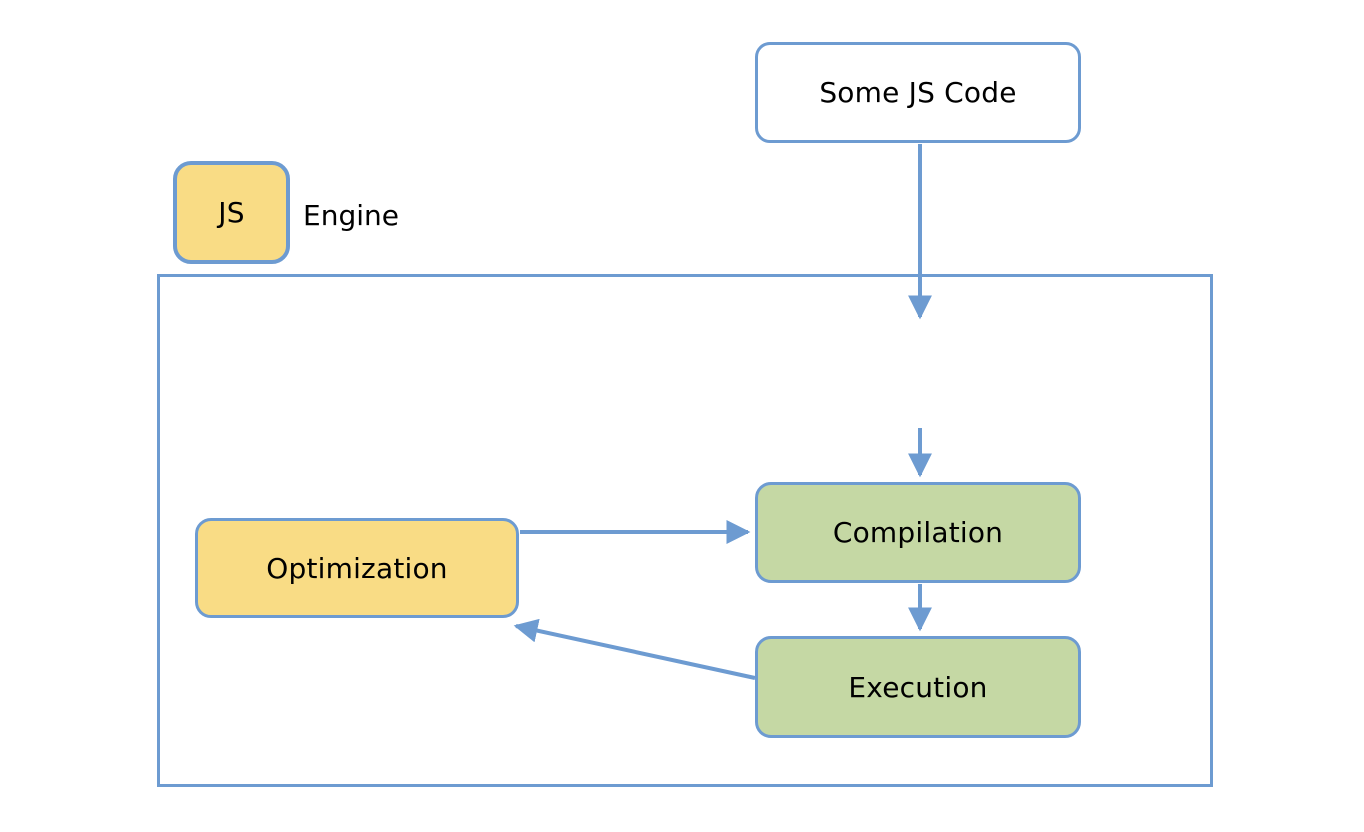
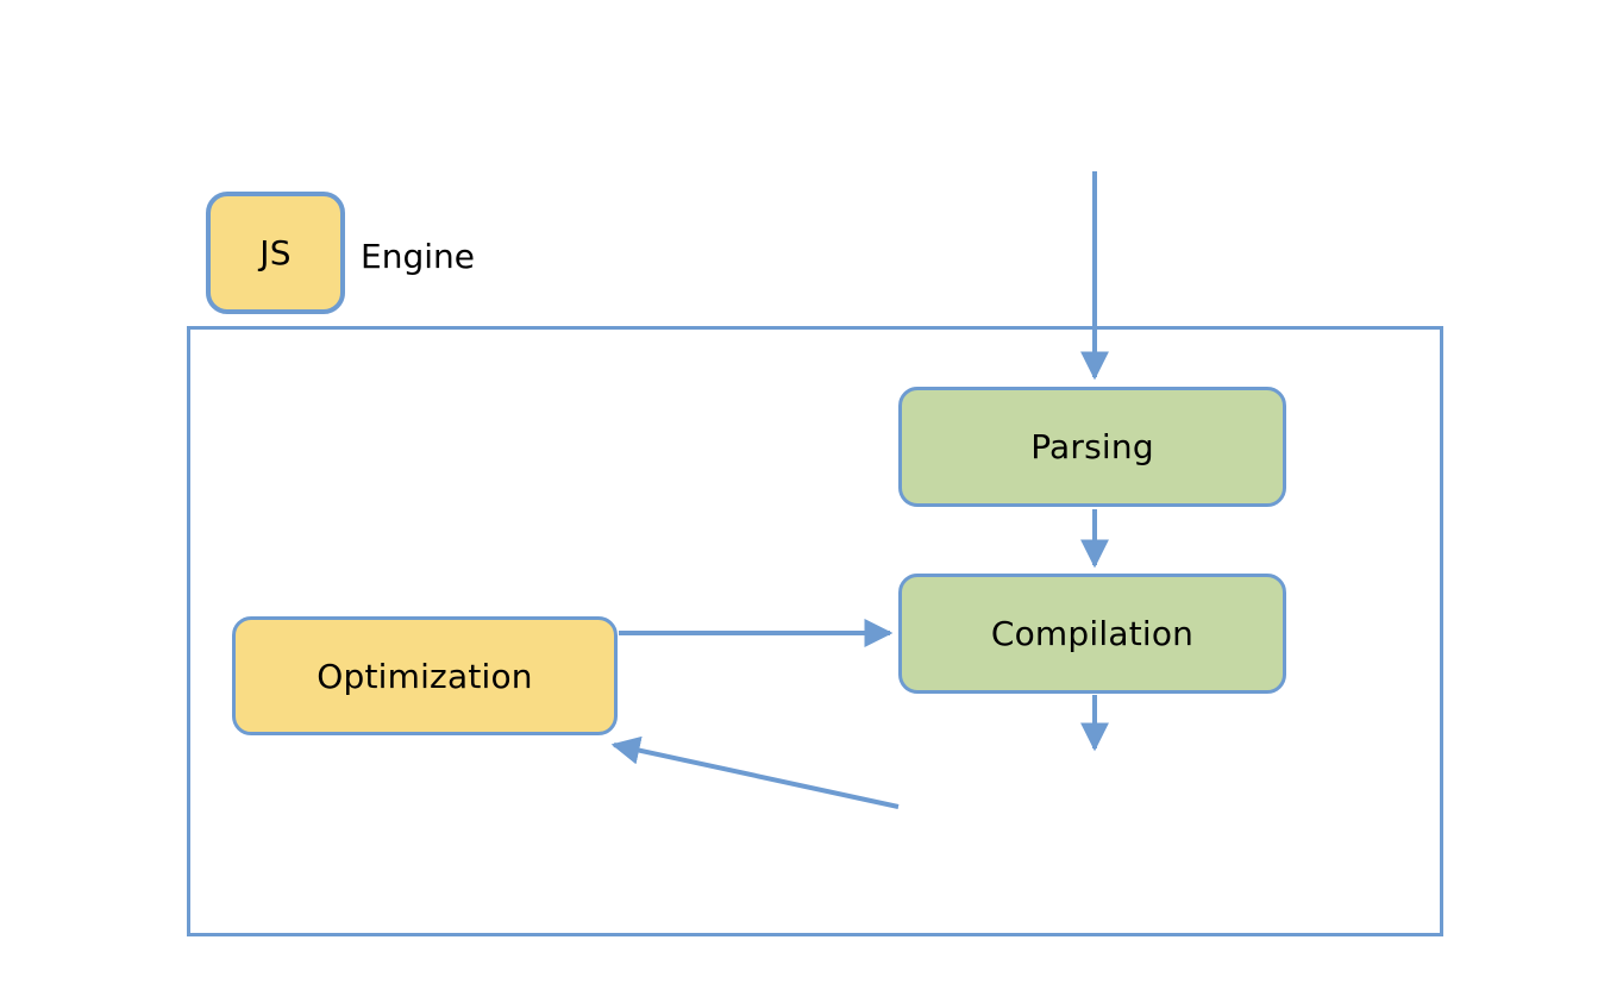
- Some JS Code
  JS
  Engine
+ Parsing
  Compilation
- Execution
  Optimization
